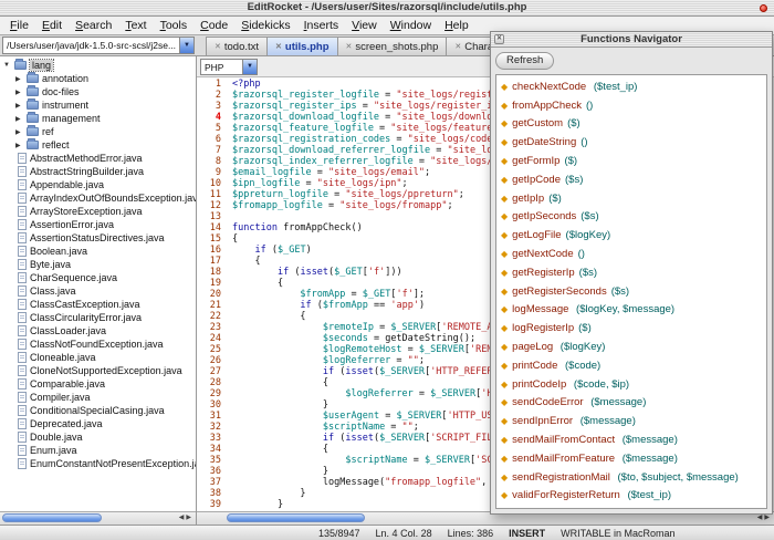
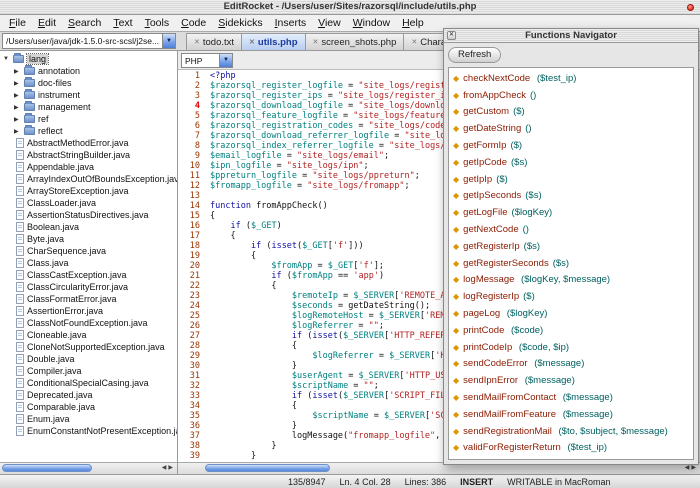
  EditRocket - /Users/user/Sites/razorsql/include/utils.php
  File
  Edit
  Search
  Text
  Tools
  Code
  Sidekicks
  Inserts
  View
  Window
  Help
  /Users/user/java/jdk-1.5.0-src-scsl/j2se...
  todo.txt
  utils.php
  screen_shots.php
  lang
  annotation
  doc-files
  instrument
  management
  ref
  reflect
  AbstractMethodError.java
  AbstractStringBuilder.java
  Appendable.java
  ArrayIndexOutOfBoundsException.jav
  ArrayStoreException.java
- AssertionError.java
+ ClassLoader.java
  AssertionStatusDirectives.java
  Boolean.java
  Byte.java
  CharSequence.java
  Class.java
  ClassCastException.java
  ClassCircularityError.java
+ ClassFormatError.java
- ClassLoader.java
+ AssertionError.java
  ClassNotFoundException.java
  Cloneable.java
  CloneNotSupportedException.java
- Comparable.java
+ Double.java
  Compiler.java
  ConditionalSpecialCasing.java
  Deprecated.java
- Double.java
+ Comparable.java
  Enum.java
  EnumConstantNotPresentException.j
  PHP
  1
  2
  3
  4
  5
  6
  7
  8
  9
  10
  11
  12
  13
  14
  15
  16
  17
  18
  19
  20
  21
  22
  23
  24
  25
  26
  27
  28
  29
  30
  31
  32
  33
  34
  35
  36
  37
  38
  39
  <?php
  $razorsql_register_logfile = "site_logs/regis
  $razorsql_register_ips = "site_logs/register_
  $razorsql_download_logfile = "site_logs/downl
  $razorsql_feature_logfile = "site_logs/featur
  $razorsql_registration_codes = "site_logs/cod
  $razorsql_download_referrer_logfile = "site_l
  $razorsql_index_referrer_logfile = "site_logs
  $email_logfile = "site_logs/email";
  $ipn_logfile = "site_logs/ipn";
  $ppreturn_logfile = "site_logs/ppreturn";
  $fromapp_logfile = "site_logs/fromapp";
  function fromAppCheck()
  {
  if ($_GET)
  {
  if (isset($_GET['f']))
  {
  $fromApp = $_GET['f'];
  if ($fromApp == 'app')
  {
  $remoteIp = $_SERVER['REMOTE_
  $seconds = getDateString();
  $logRemoteHost = $_SERVER['RE
  $logReferrer = "";
  if (isset($_SERVER['HTTP_REFE
  {
  $logReferrer = $_SERVER['
  }
  $userAgent = $_SERVER['HTTP_U
  $scriptName = "";
  if (isset($_SERVER['SCRIPT_FI
  {
  $scriptName = $_SERVER['S
  }
  logMessage("fromapp_logfile",
  }
  }
  135/8947
  Ln. 4 Col. 28
  Lines: 386
  INSERT
  WRITABLE in MacRoman
  Functions Navigator
  Refresh
  ◆
  checkNextCode
  ($test_ip)
  ◆
  fromAppCheck
  ()
  ◆
  getCustom
  ($)
  ◆
  getDateString
  ()
  ◆
  getFormIp
  ($)
  ◆
  getIpCode
  ($s)
  ◆
  getIpIp
  ($)
  ◆
  getIpSeconds
  ($s)
  ◆
  getLogFile
  ($logKey)
  ◆
  getNextCode
  ()
  ◆
  getRegisterIp
  ($s)
  ◆
  getRegisterSeconds
  ($s)
  ◆
  logMessage
  ($logKey, $message)
  ◆
  logRegisterIp
  ($)
  ◆
  pageLog
  ($logKey)
  ◆
  printCode
  ($code)
  ◆
  printCodeIp
  ($code, $ip)
  ◆
  sendCodeError
  ($message)
  ◆
  sendIpnError
  ($message)
  ◆
  sendMailFromContact
  ($message)
  ◆
  sendMailFromFeature
  ($message)
  ◆
  sendRegistrationMail
  ($to, $subject, $message)
  ◆
  validForRegisterReturn
  ($test_ip)
